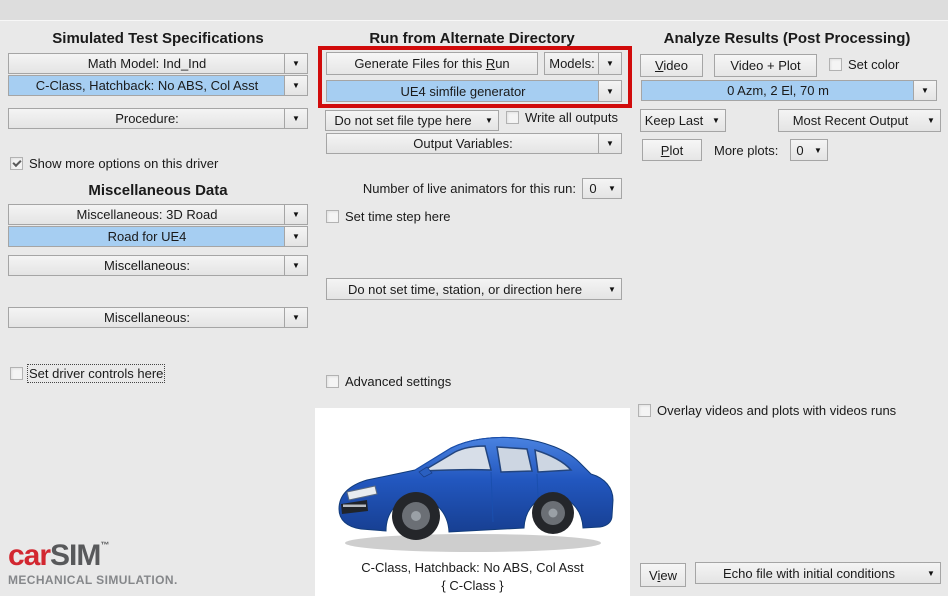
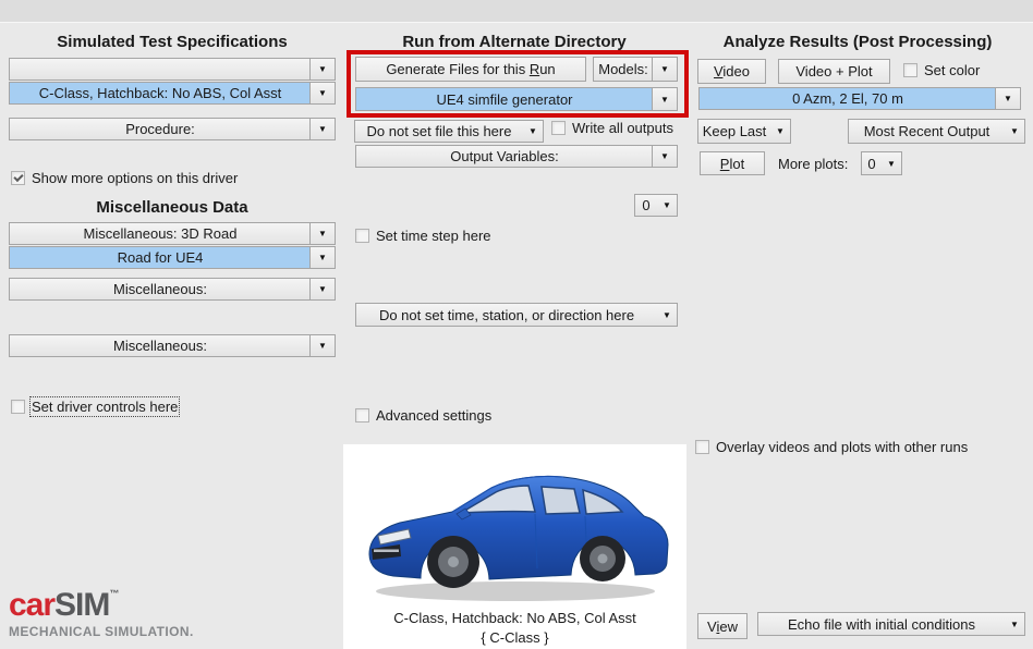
  Simulated Test Specifications
- Math Model: Ind_Ind
  ▼
  C-Class, Hatchback: No ABS, Col Asst
  ▼
  Procedure:
  ▼
  Show more options on this driver
  Miscellaneous Data
  Miscellaneous: 3D Road
  ▼
  Road for UE4
  ▼
  Miscellaneous:
  ▼
  Miscellaneous:
  ▼
  Set driver controls here
  carSIM™
  MECHANICAL SIMULATION.
  Run from Alternate Directory
  Generate Files for this Run
  Models:
  ▼
  UE4 simfile generator
  ▼
- Do not set file type here
+ Do not set file this here
  ▼
  Write all outputs
  Output Variables:
  ▼
- Number of live animators for this run:
  0
  ▼
  Set time step here
  Do not set time, station, or direction here
  ▼
  Advanced settings
  C-Class, Hatchback: No ABS, Col Asst
  { C-Class }
  Analyze Results (Post Processing)
  Video
  Video + Plot
  Set color
  0 Azm, 2 El, 70 m
  ▼
  Keep Last
  ▼
  Most Recent Output
  ▼
  Plot
  More plots:
  0
  ▼
- Overlay videos and plots with videos runs
+ Overlay videos and plots with other runs
  View
  Echo file with initial conditions
  ▼
